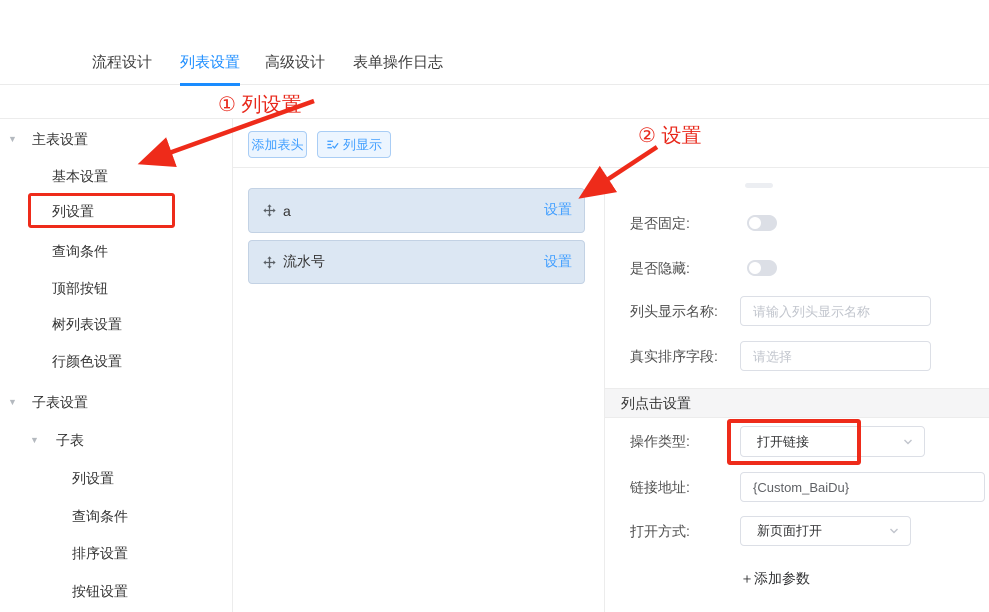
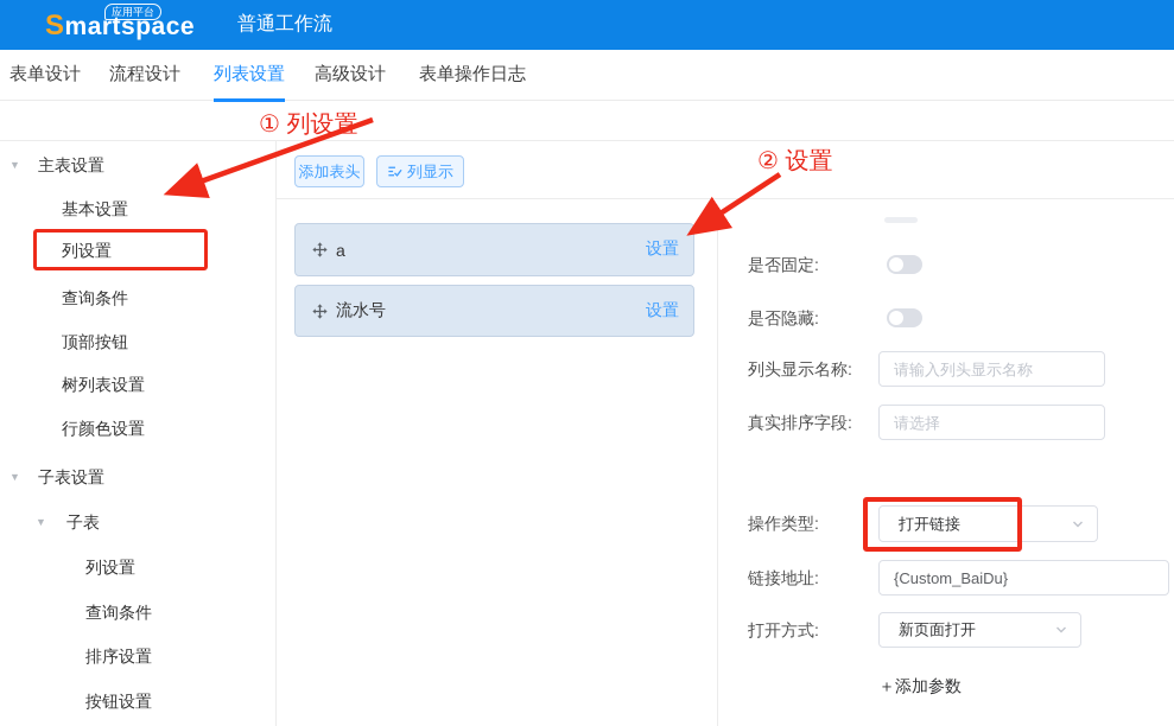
+ Smartspace
+ 应用平台
+ 普通工作流
+ 表单设计
  流程设计
  列表设置
  高级设计
  表单操作日志
  ▼
  主表设置
  基本设置
  列设置
  查询条件
  顶部按钮
  树列表设置
  行颜色设置
  ▼
  子表设置
  ▼
  子表
  列设置
  查询条件
  排序设置
  按钮设置
  添加表头
  列显示
  a
  设置
  流水号
  设置
  是否固定:
  是否隐藏:
  列头显示名称:
  请输入列头显示名称
  真实排序字段:
  请选择
- 列点击设置
  操作类型:
  打开链接
  链接地址:
  {Custom_BaiDu}
  打开方式:
  新页面打开
  ＋添加参数
  ① 列设置
  ② 设置
